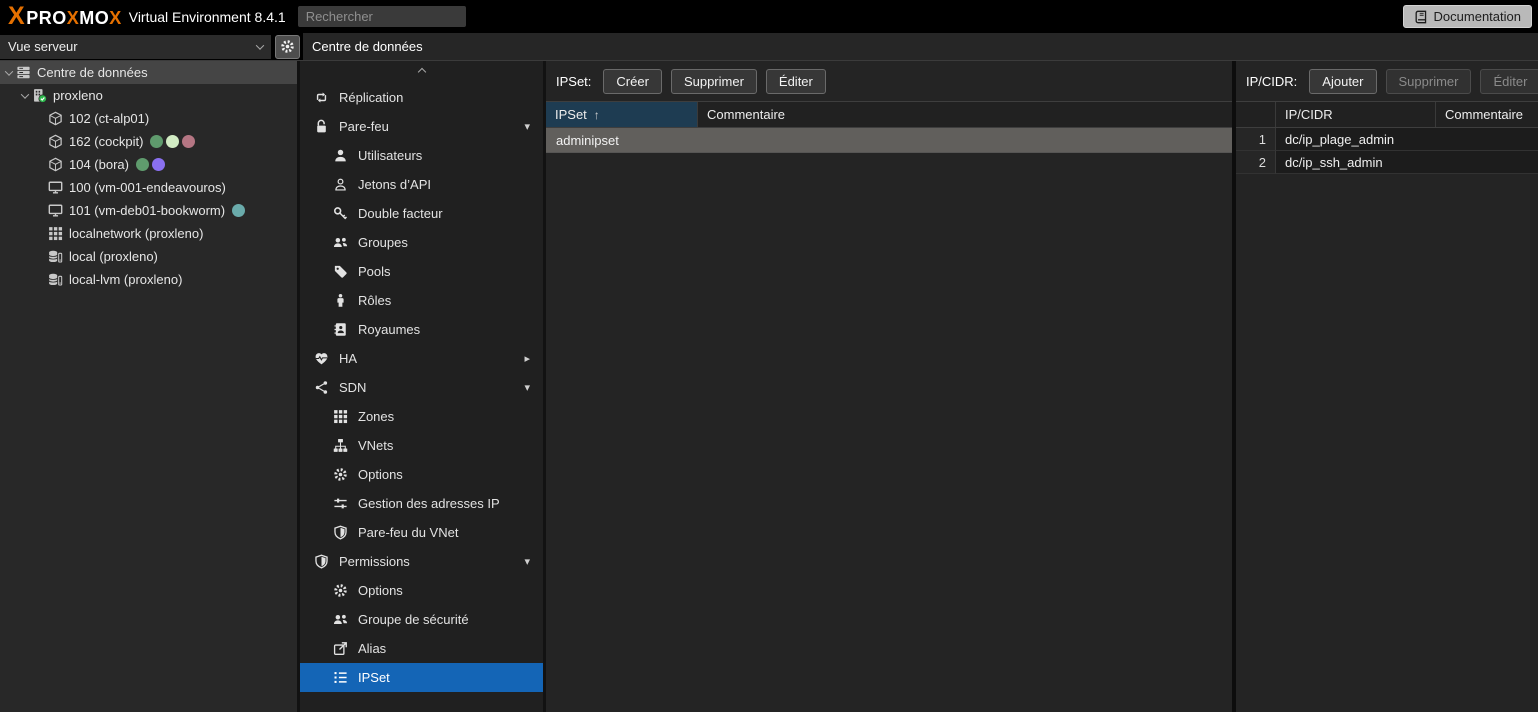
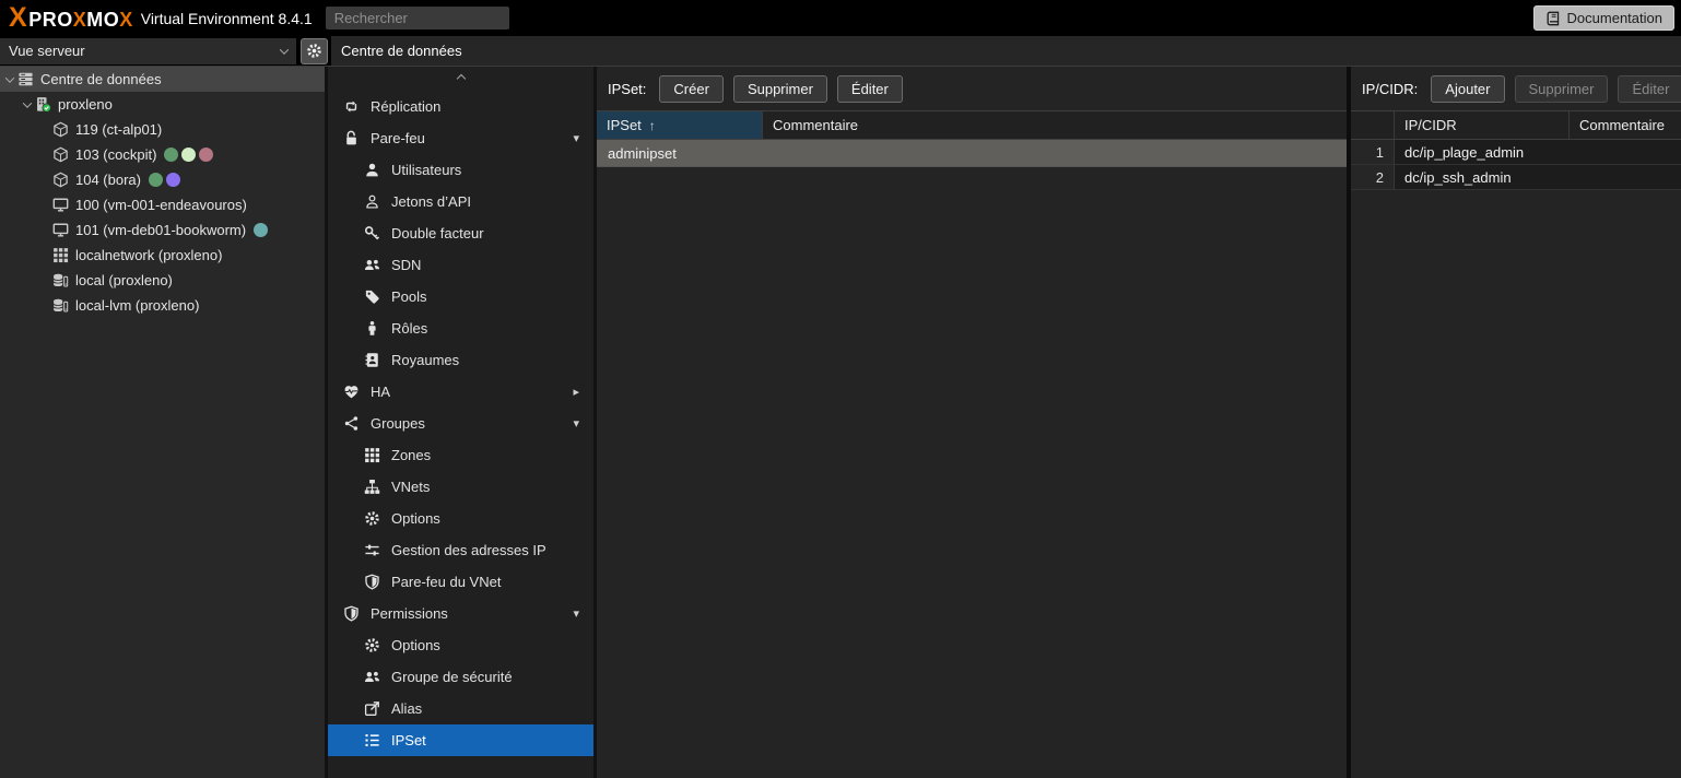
  X
  PROXMOX
  Virtual Environment 8.4.1
  Rechercher
  Documentation
  Vue serveur
  Centre de données
  Centre de données
  proxleno
- 102 (ct-alp01)
+ 119 (ct-alp01)
- 162 (cockpit)
+ 103 (cockpit)
  104 (bora)
  100 (vm-001-endeavouros)
  101 (vm-deb01-bookworm)
  localnetwork (proxleno)
  local (proxleno)
  local-lvm (proxleno)
  Réplication
  Pare-feu
  ▾
  Utilisateurs
  Jetons d’API
  Double facteur
- Groupes
+ SDN
  Pools
  Rôles
  Royaumes
  HA
  ▸
- SDN
+ Groupes
  ▾
  Zones
  VNets
  Options
  Gestion des adresses IP
  Pare-feu du VNet
  Permissions
  ▾
  Options
  Groupe de sécurité
  Alias
  IPSet
  IPSet:
  Créer
  Supprimer
  Éditer
  IPSet
  ↑
  Commentaire
  adminipset
  IP/CIDR:
  Ajouter
  Supprimer
  Éditer
  IP/CIDR
  Commentaire
  1
  dc/ip_plage_admin
  2
  dc/ip_ssh_admin
